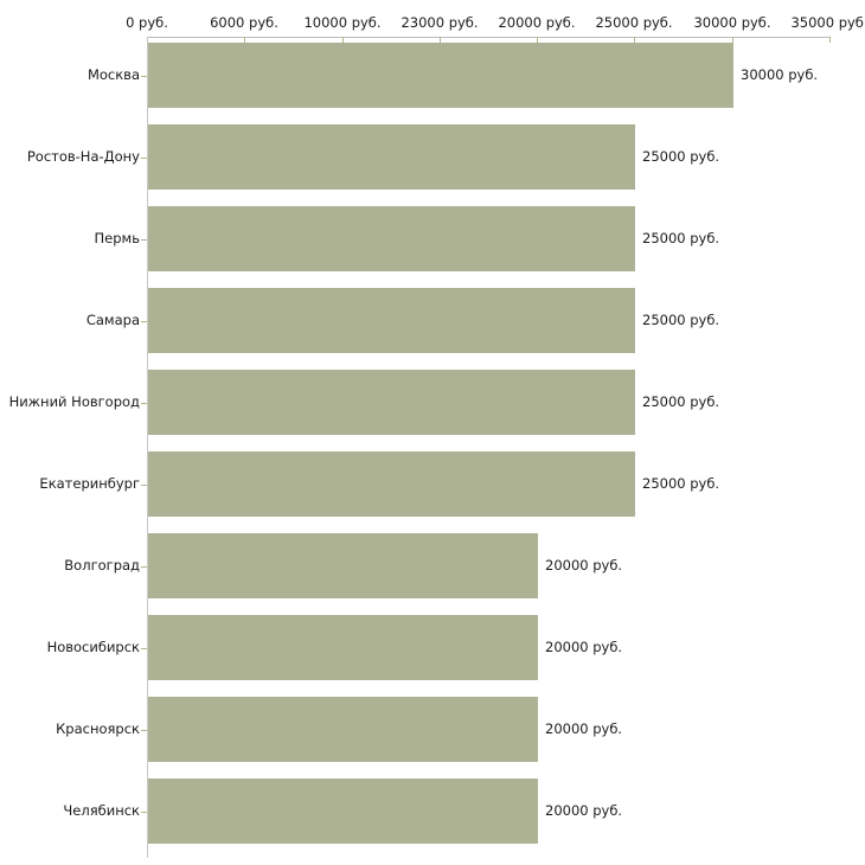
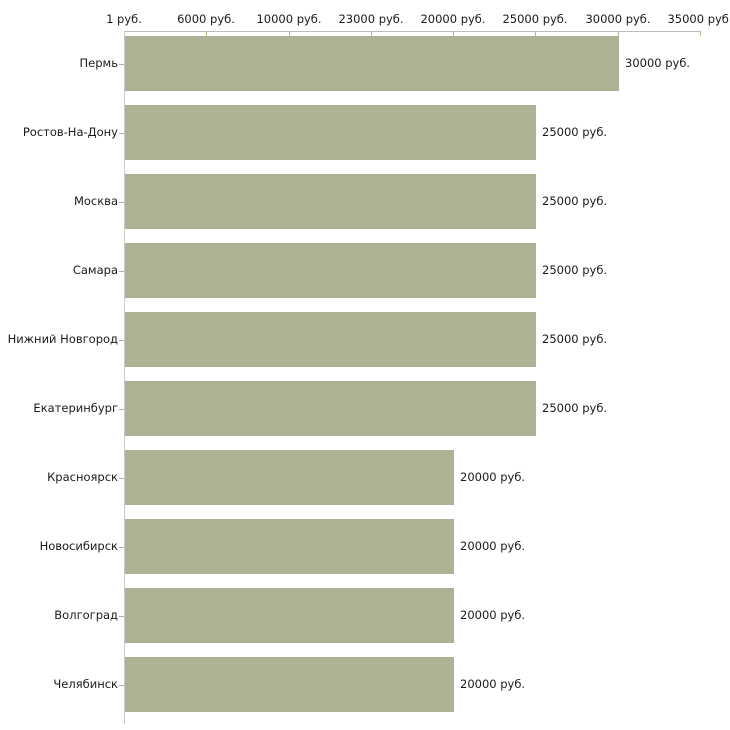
- 0 руб.
+ 1 руб.
  6000 руб.
  10000 руб.
  23000 руб.
  20000 руб.
  25000 руб.
  30000 руб.
  35000 руб
- Москва
+ Пермь
  30000 руб.
  Ростов-На-Дону
  25000 руб.
- Пермь
+ Москва
  25000 руб.
  Самара
  25000 руб.
  Нижний Новгород
  25000 руб.
  Екатеринбург
  25000 руб.
- Волгоград
+ Красноярск
  20000 руб.
  Новосибирск
  20000 руб.
- Красноярск
+ Волгоград
  20000 руб.
  Челябинск
  20000 руб.
